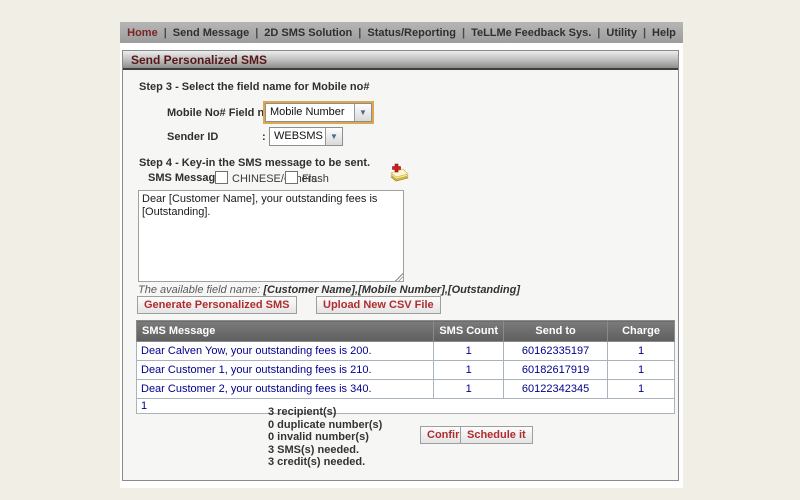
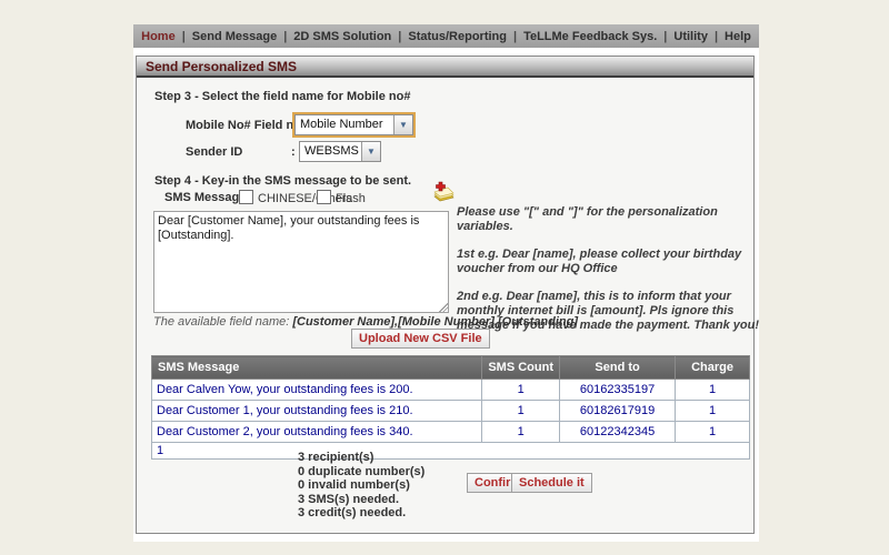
  Home
  |
  Send Message
  |
  2D SMS Solution
  |
  Status/Reporting
  |
  TeLLMe Feedback Sys.
  |
  Utility
  |
  Help
  Send Personalized SMS
  Step 3 - Select the field name for Mobile no#
  Mobile No# Field n
  Mobile Number
  ▼
  Sender ID
  :
  WEBSMS
  ▼
  Step 4 - Key-in the SMS message to be sent.
  SMS Messag
  CHINESE/hers
  Flash
+ Please use "[" and "]" for the personalization variables.
+ 1st e.g. Dear [name], please collect your birthday voucher from our HQ Office
+ 2nd e.g. Dear [name], this is to inform that your monthly internet bill is [amount]. Pls ignore this message if you have made the payment. Thank you!
  The available field name: [Customer Name],[Mobile Number],[Outstanding]
- Generate Personalized SMS
  Upload New CSV File
  SMS Message	SMS Count	Send to	Charge
  Dear Calven Yow, your outstanding fees is 200.	1	60162335197	1
  Dear Customer 1, your outstanding fees is 210.	1	60182617919	1
  Dear Customer 2, your outstanding fees is 340.	1	60122342345	1
  1
  3 recipient(s)
  0 duplicate number(s)
  0 invalid number(s)
  3 SMS(s) needed.
  3 credit(s) needed.
  Confir
  Schedule it
